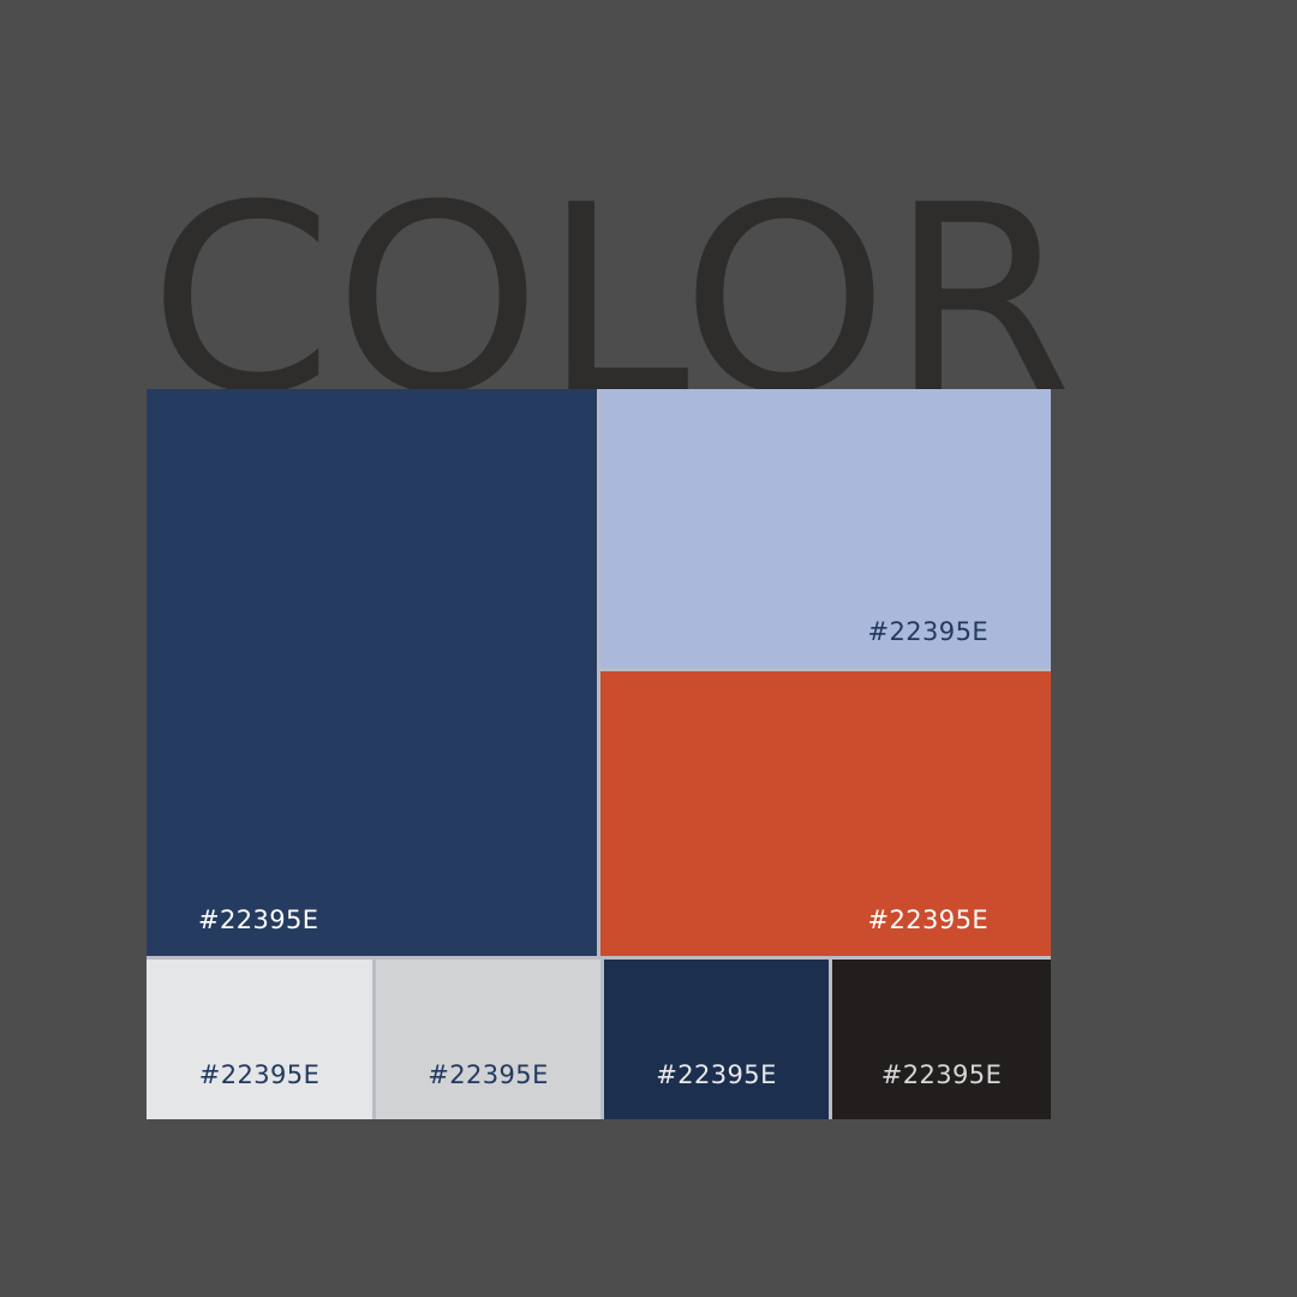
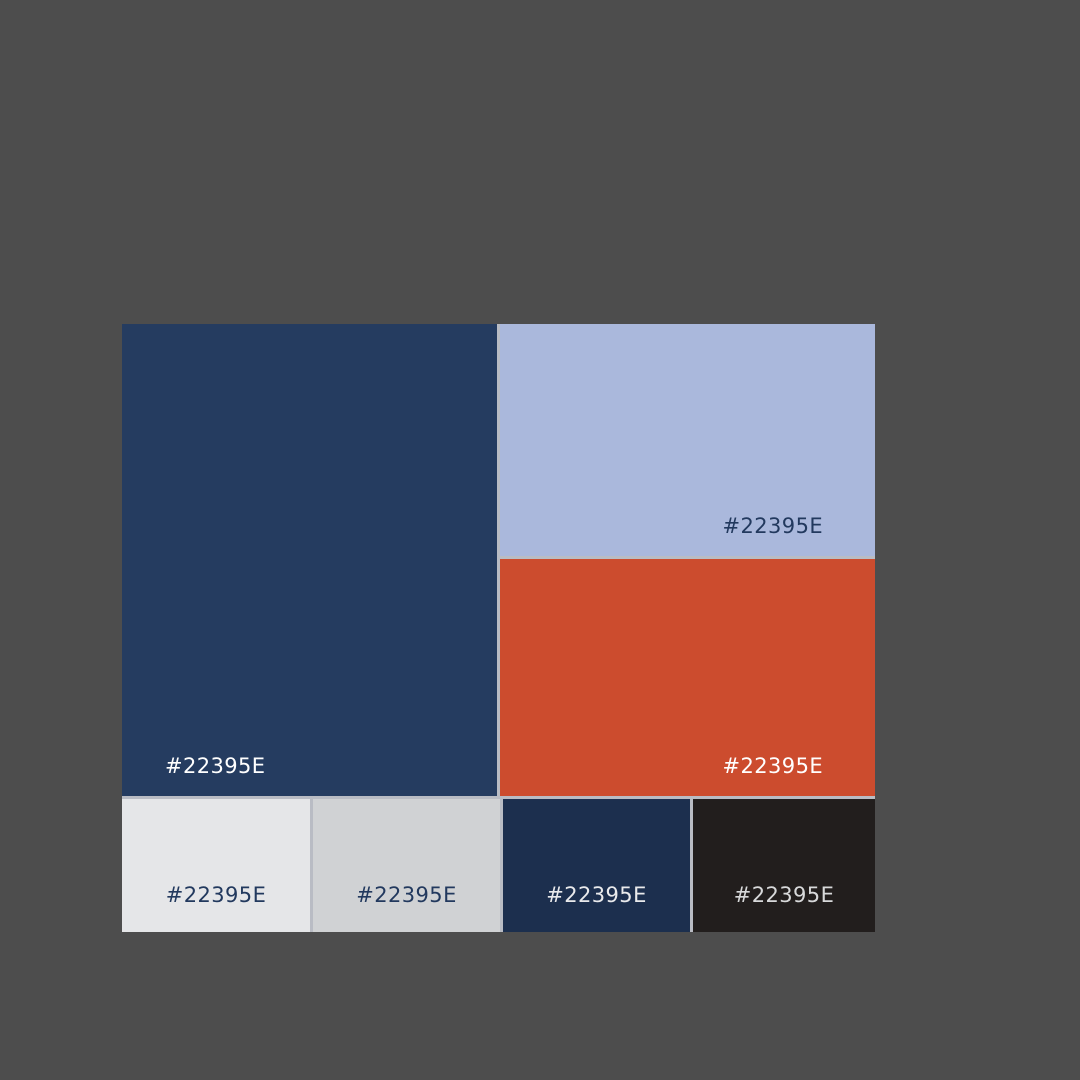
- COLOR
  #22395E
  #22395E
  #22395E
  #22395E
  #22395E
  #22395E
  #22395E
